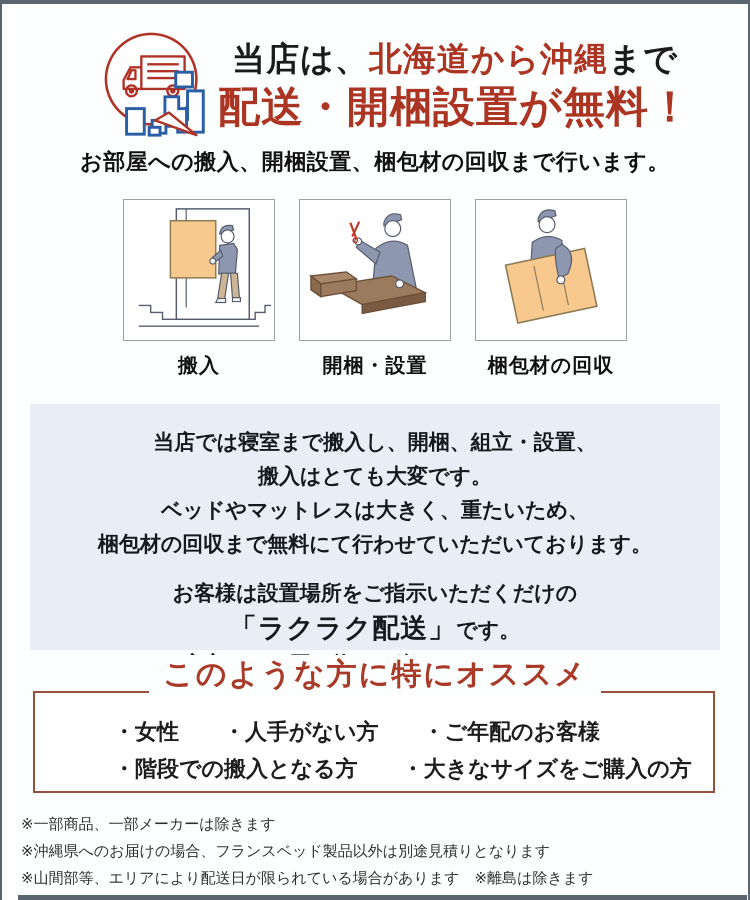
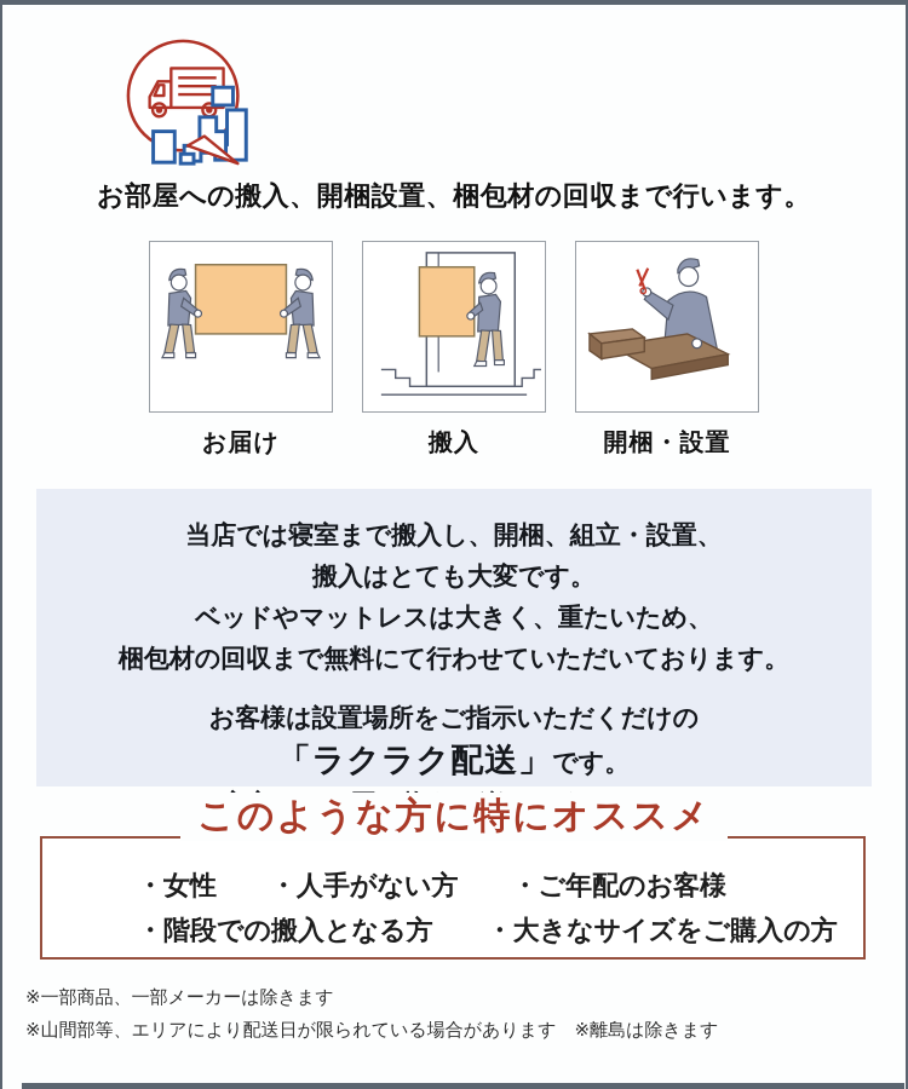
- 当店は、北海道から沖縄まで
- 配送・開梱設置が無料！
  お部屋への搬入、開梱設置、梱包材の回収まで行います。
+ お届け
  搬入
  開梱・設置
- 梱包材の回収
  当店では寝室まで搬入し、開梱、組立・設置、
  搬入はとても大変です。
  ベッドやマットレスは大きく、重たいため、
  梱包材の回収まで無料にて行わせていただいております。
  お客様は設置場所をご指示いただくだけの
  「ラクラク配送」です。
  このような方に特にオススメ
  ・女性 ・人手がない方 ・ご年配のお客様
  ・階段での搬入となる方 ・大きなサイズをご購入の方
  ※一部商品、一部メーカーは除きます
- ※沖縄県へのお届けの場合、フランスベッド製品以外は別途見積りとなります
  ※山間部等、エリアにより配送日が限られている場合があります ※離島は除きます
